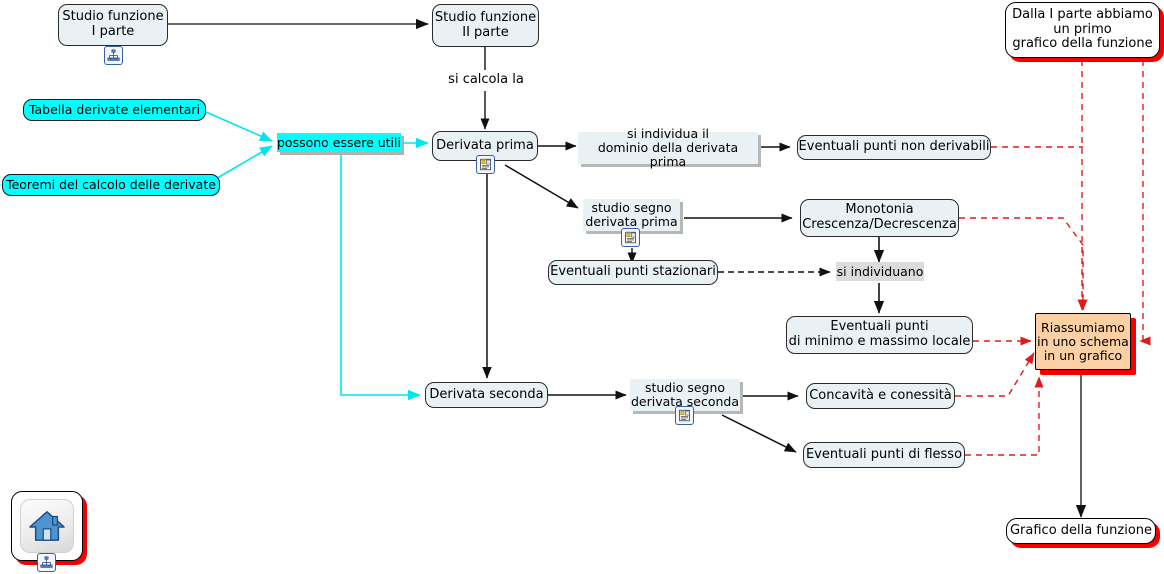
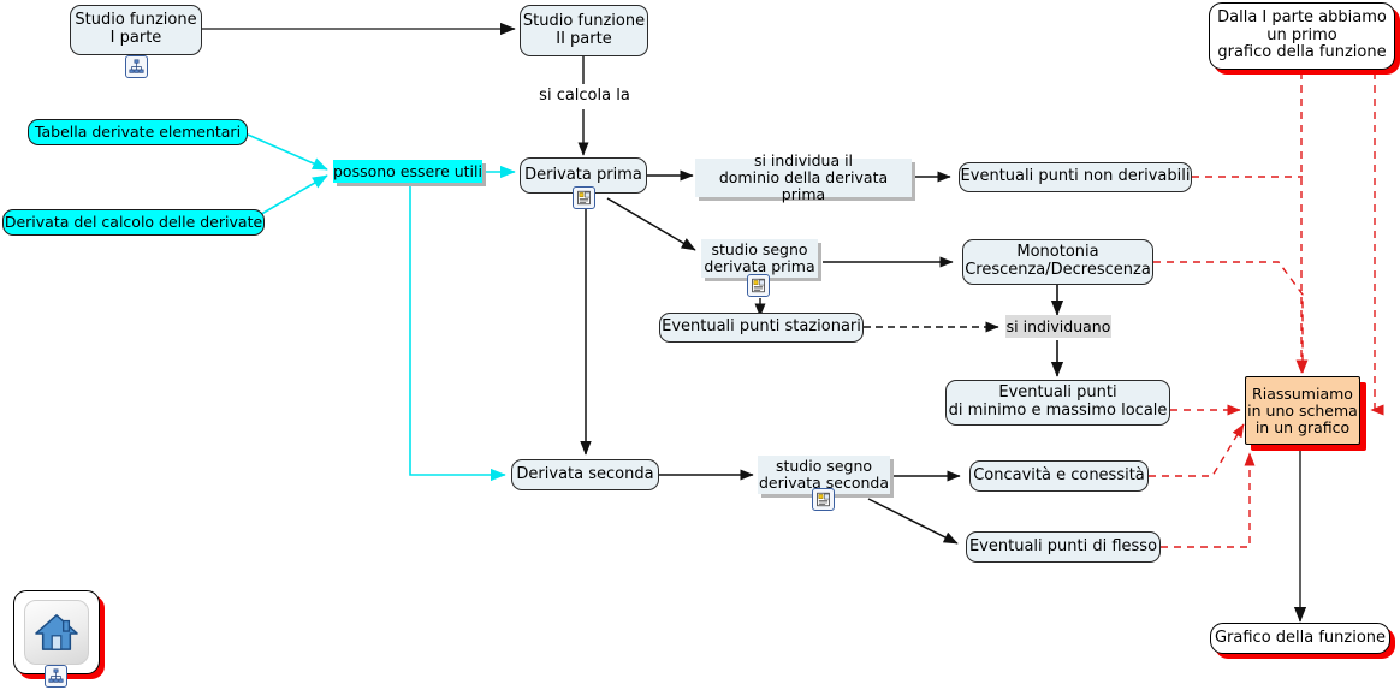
  Studio funzione
  I parte
  Studio funzione
  II parte
  si calcola la
  Dalla I parte abbiamo
  un primo
  grafico della funzione
  Tabella derivate elementari
- Teoremi del calcolo delle derivate
+ Derivata del calcolo delle derivate
  possono essere utili
  Derivata prima
  si individua il
  dominio della derivata prima
  Eventuali punti non derivabili
  studio segno
  derivata prima
  Monotonia
  Crescenza/Decrescenza
  Eventuali punti stazionari
  si individuano
  Eventuali punti
  di minimo e massimo locale
  Riassumiamo
  in uno schema
  in un grafico
  Derivata seconda
  studio segno
  derivata seconda
  Concavità e conessità
  Eventuali punti di flesso
  Grafico della funzione
